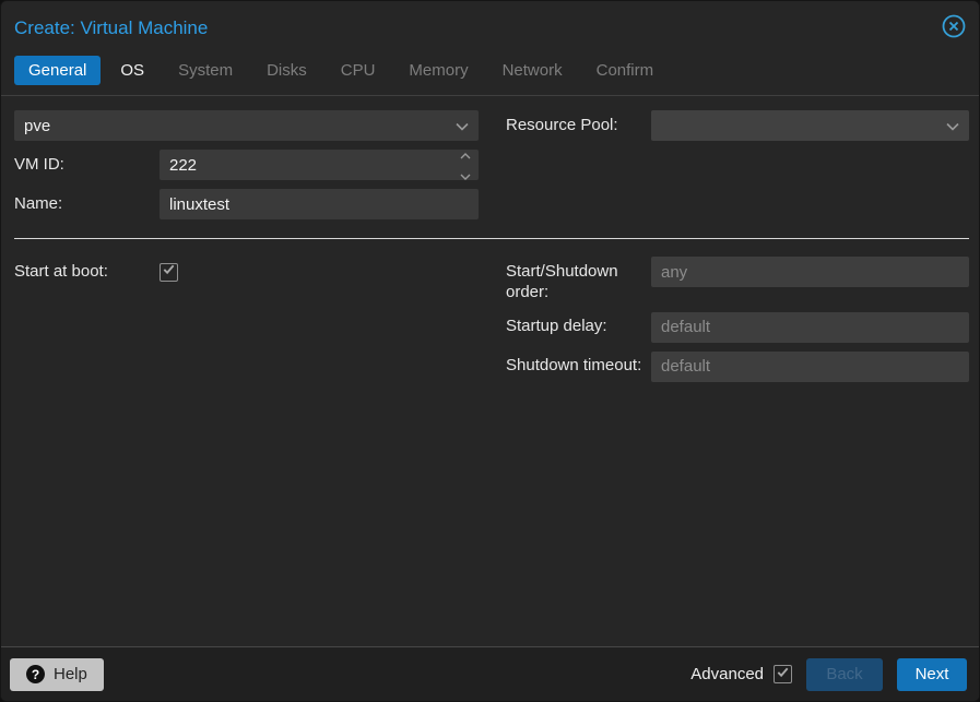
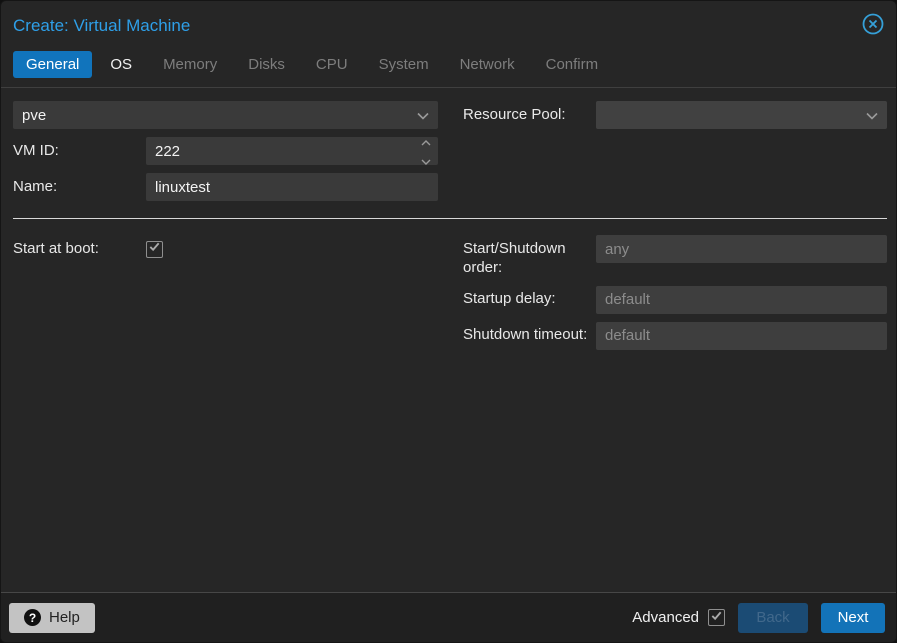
  Create: Virtual Machine
  General
  OS
- System
+ Memory
  Disks
  CPU
- Memory
+ System
  Network
  Confirm
  pve
  VM ID:
  222
  Name:
  linuxtest
  Resource Pool:
  Start at boot:
  Start/Shutdown order:
  any
  Startup delay:
  default
  Shutdown timeout:
  default
  ?
  Help
  Advanced
  Back
  Next
